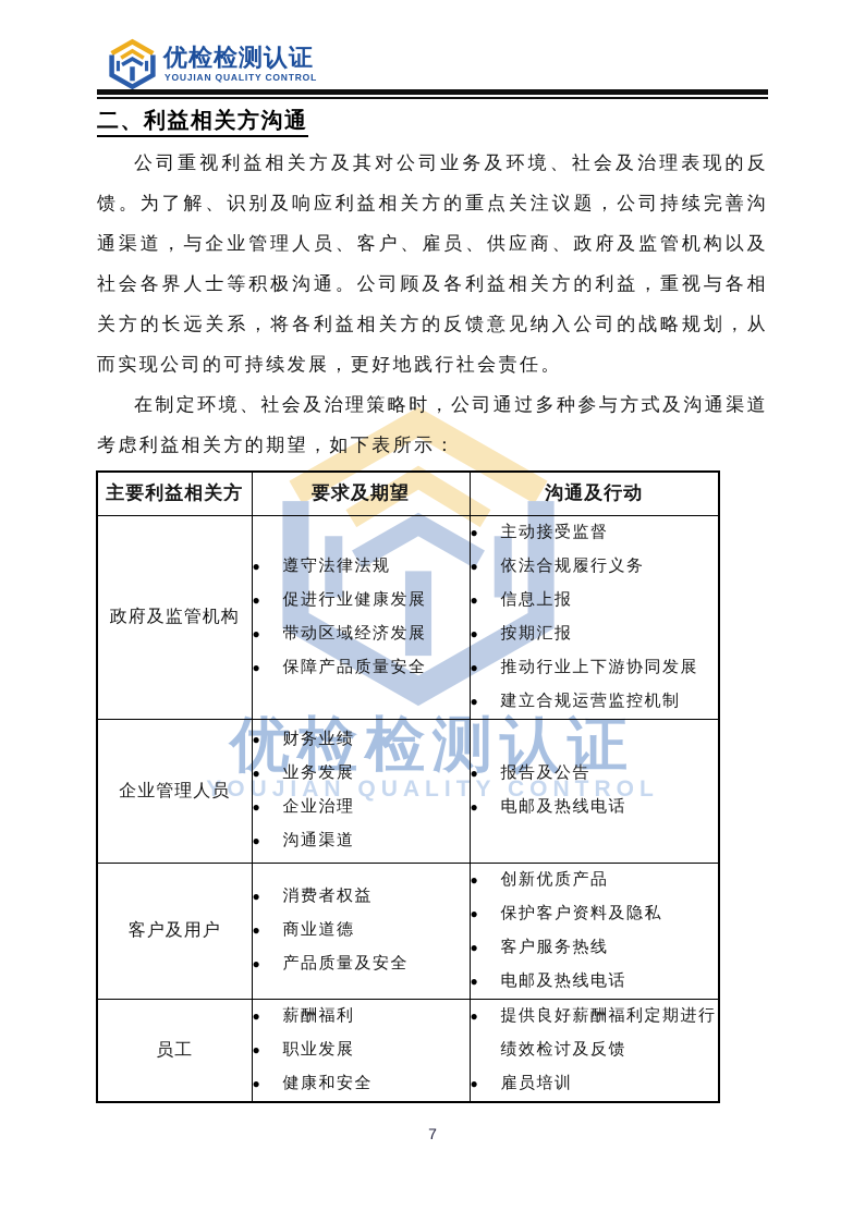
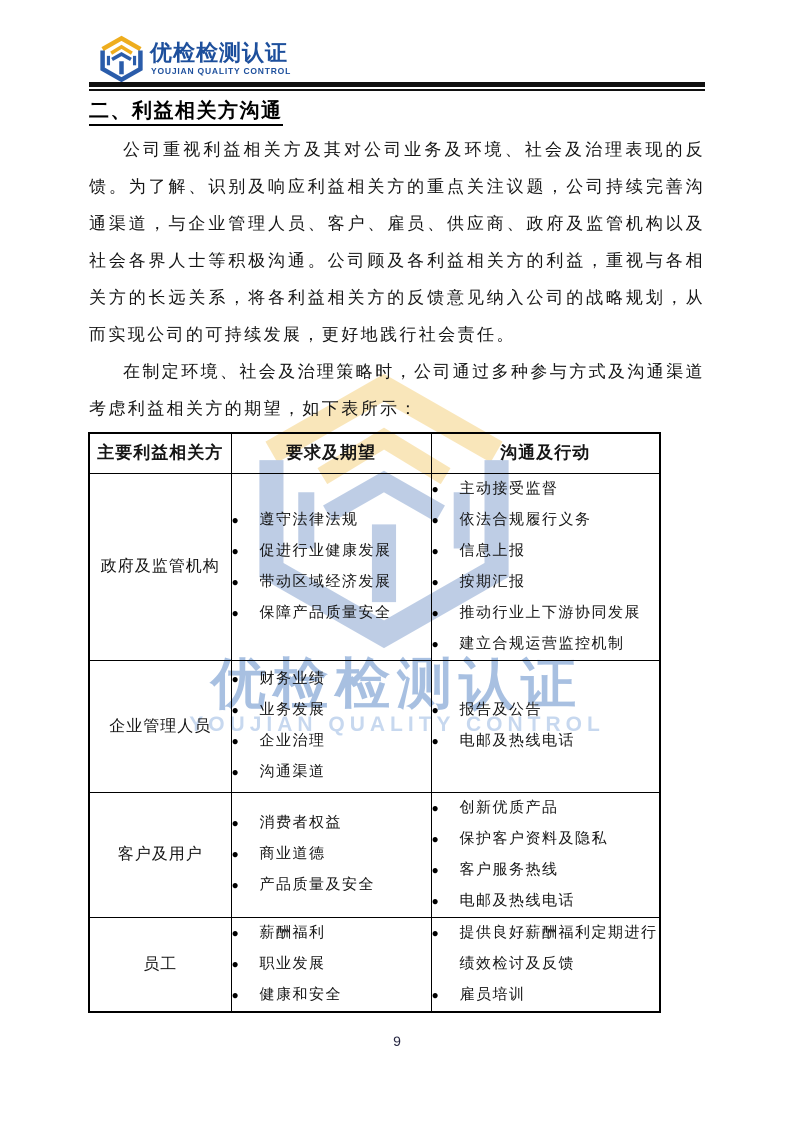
  优检检测认证
  YOUJIAN QUALITY CONTROL
  优检检测认证
  YOUJIAN QUALITY CONTROL
  二、利益相关方沟通
  公司重视利益相关方及其对公司业务及环境、社会及治理表现的反馈。为了解、识别及响应利益相关方的重点关注议题，公司持续完善沟通渠道，与企业管理人员、客户、雇员、供应商、政府及监管机构以及社会各界人士等积极沟通。公司顾及各利益相关方的利益，重视与各相关方的长远关系，将各利益相关方的反馈意见纳入公司的战略规划，从而实现公司的可持续发展，更好地践行社会责任。
  在制定环境、社会及治理策略时，公司通过多种参与方式及沟通渠道考虑利益相关方的期望，如下表所示：
  主要利益相关方	要求及期望	沟通及行动
  政府及监管机构	● 遵守法律法规 ● 促进行业健康发展 ● 带动区域经济发展 ● 保障产品质量安全	● 主动接受监督 ● 依法合规履行义务 ● 信息上报 ● 按期汇报 ● 推动行业上下游协同发展 ● 建立合规运营监控机制
  企业管理人员	● 财务业绩 ● 业务发展 ● 企业治理 ● 沟通渠道	● 报告及公告 ● 电邮及热线电话
  客户及用户	● 消费者权益 ● 商业道德 ● 产品质量及安全	● 创新优质产品 ● 保护客户资料及隐私 ● 客户服务热线 ● 电邮及热线电话
  员工	● 薪酬福利 ● 职业发展 ● 健康和安全	● 提供良好薪酬福利定期进行绩效检讨及反馈 ● 雇员培训
- 7
+ 9
